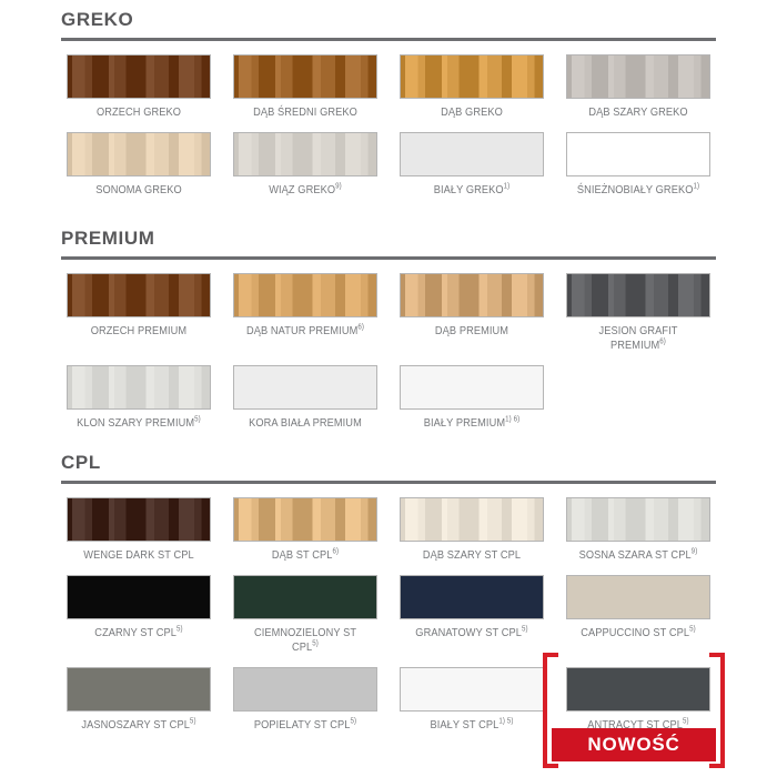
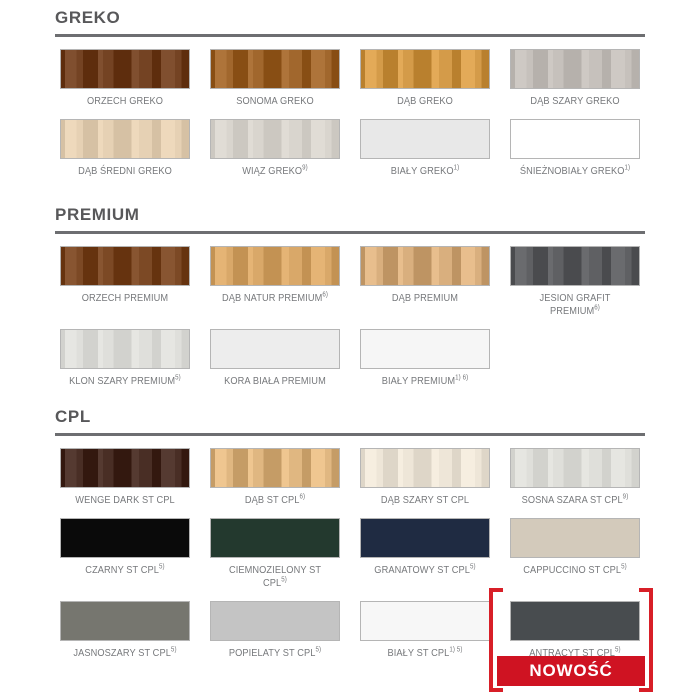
  GREKO
  ORZECH GREKO
- DĄB ŚREDNI GREKO
+ SONOMA GREKO
  DĄB GREKO
  DĄB SZARY GREKO
- SONOMA GREKO
+ DĄB ŚREDNI GREKO
  WIĄZ GREKO
  BIAŁY GREKO
  ŚNIEŻNOBIAŁY GREKO
  PREMIUM
  ORZECH PREMIUM
  DĄB NATUR PREMIUM
  DĄB PREMIUM
  JESION GRAFIT
  PREMIUM
  KLON SZARY PREMIUM
  KORA BIAŁA PREMIUM
  BIAŁY PREMIUM
  CPL
  WENGE DARK ST CPL
  DĄB ST CPL
  DĄB SZARY ST CPL
  SOSNA SZARA ST CPL
  CZARNY ST CPL
  CIEMNOZIELONY ST CPL
  GRANATOWY ST CPL
  CAPPUCCINO ST CPL
  JASNOSZARY ST CPL
  POPIELATY ST CPL
  BIAŁY ST CPL
  ANTRACYT ST CPL
  NOWOŚĆ
